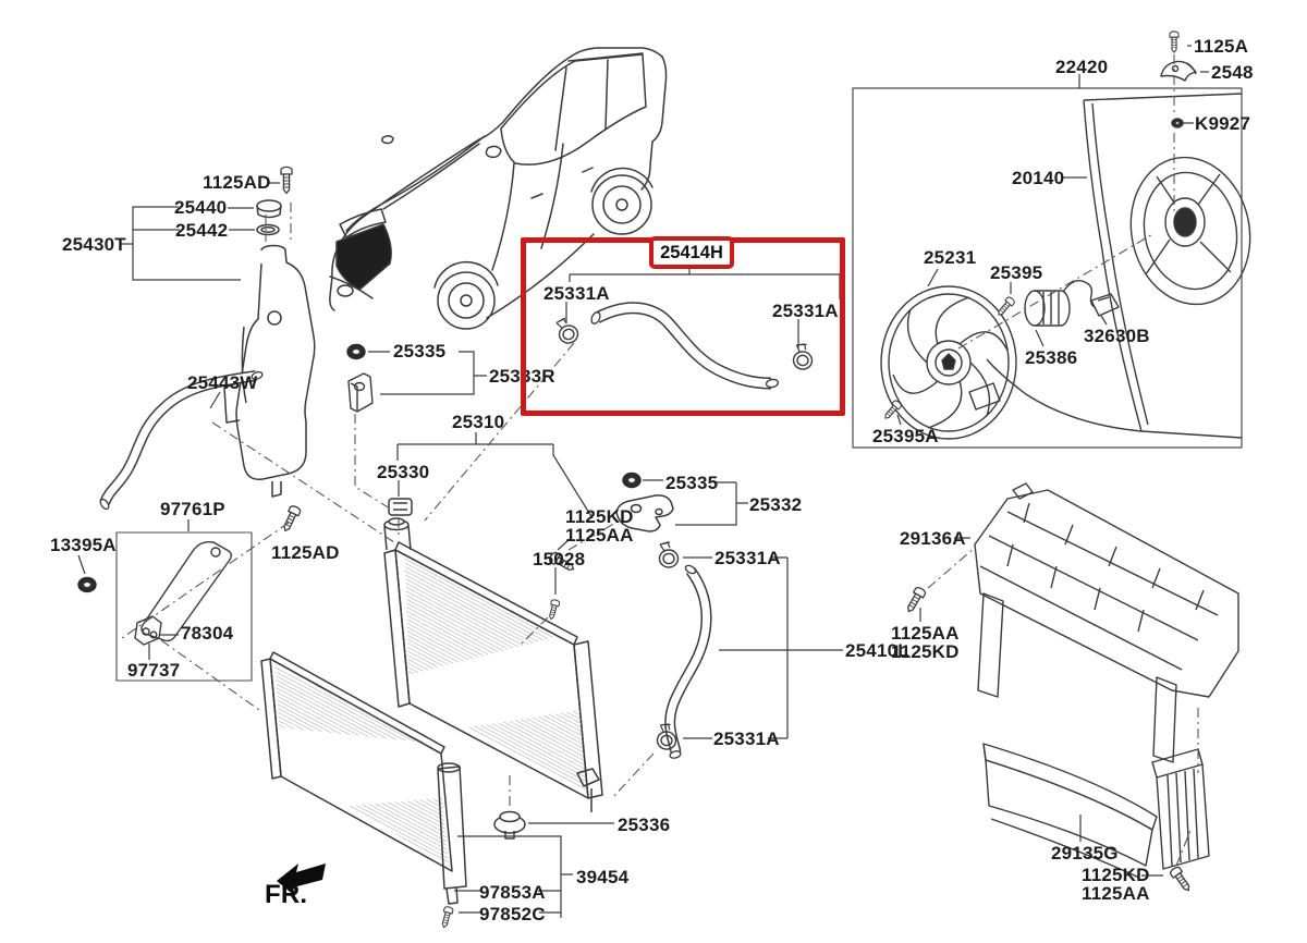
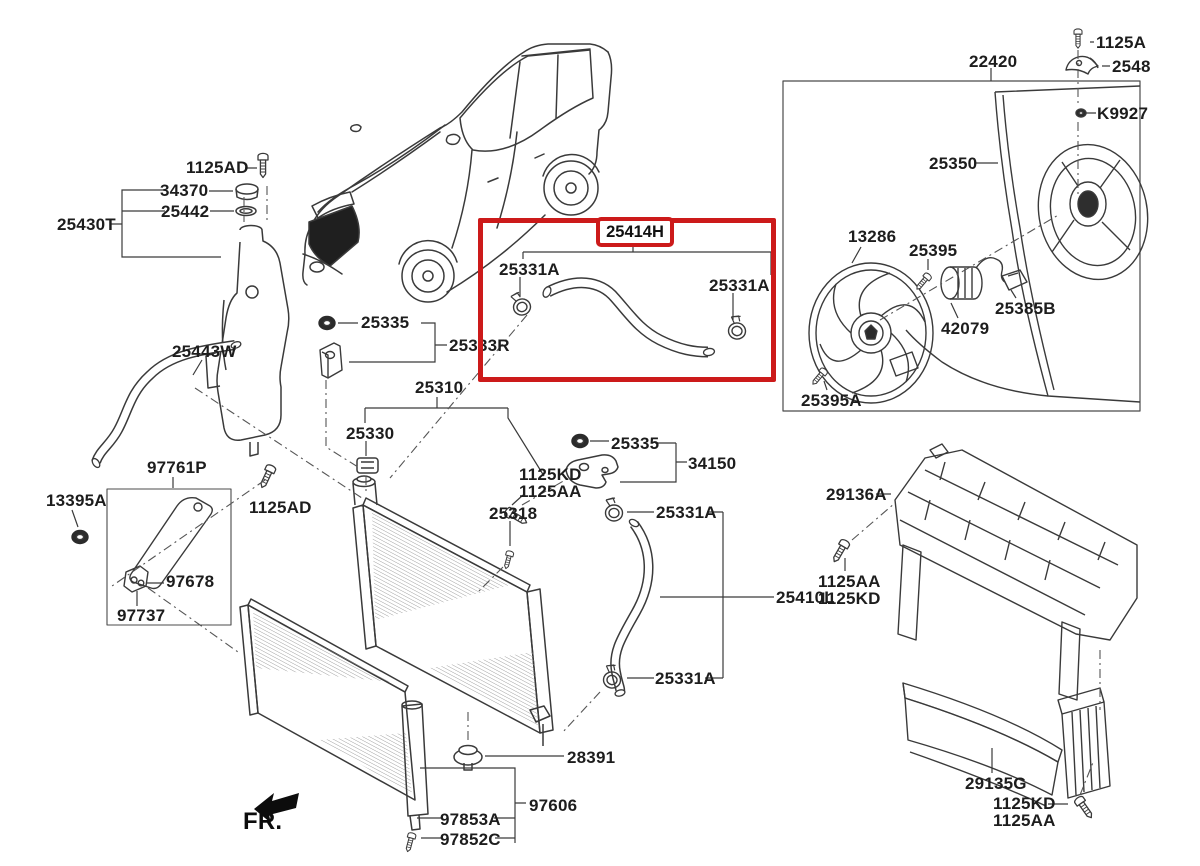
  1125AD
- 25440
+ 34370
  25442
  25430T
  25443W
  25335
  25333R
  25310
  25330
  1125AD
  97761P
  13395A
- 78304
+ 97678
  97737
  25331A
  25331A
  25335
- 25332
+ 34150
  1125KD
  1125AA
- 15028
+ 25318
  25331A
  25410L
  25331A
- 25336
+ 28391
- 39454
+ 97606
  97853A
  97852C
  FR.
  22420
  1125A
  2548
  K9927
- 20140
+ 25350
- 25231
+ 13286
  25395
- 25386
+ 42079
- 32630B
+ 25385B
  25395A
  29136A
  1125AA
  1125KD
  29135G
  1125KD
  1125AA
  25414H
